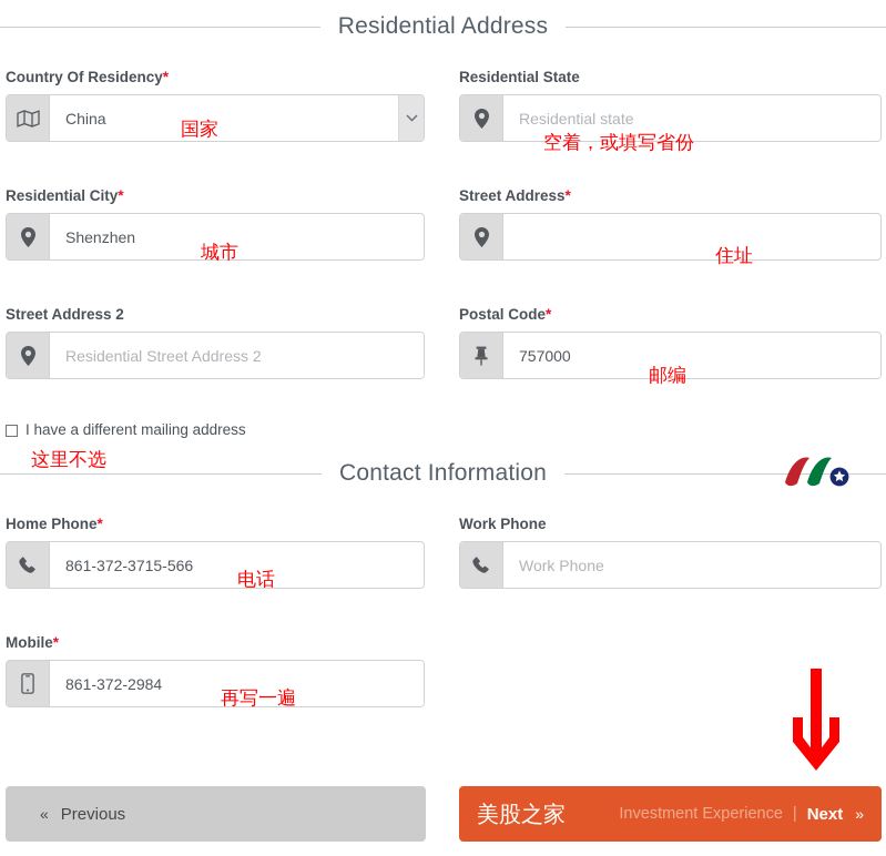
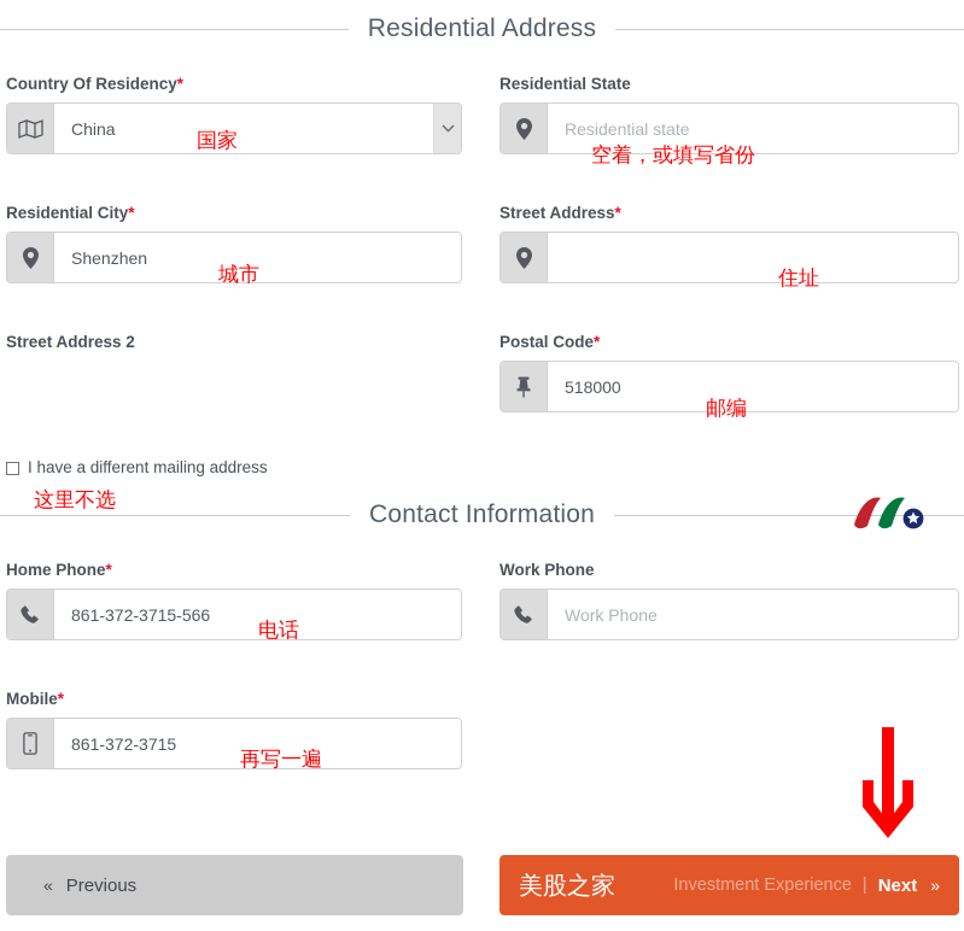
  Residential Address
  Country Of Residency*
  China
  国家
  Residential State
  Residential state
  空着，或填写省份
  Residential City*
  Shenzhen
  城市
  Street Address*
  住址
  Street Address 2
- Residential Street Address 2
  Postal Code*
- 757000
+ 518000
  邮编
  I have a different mailing address
  这里不选
  Contact Information
  Home Phone*
  861-372-3715-566
  电话
  Work Phone
  Work Phone
  Mobile*
- 861-372-2984
+ 861-372-3715
  再写一遍
  «
  Previous
  美股之家
  Investment Experience
  |
  Next
  »
